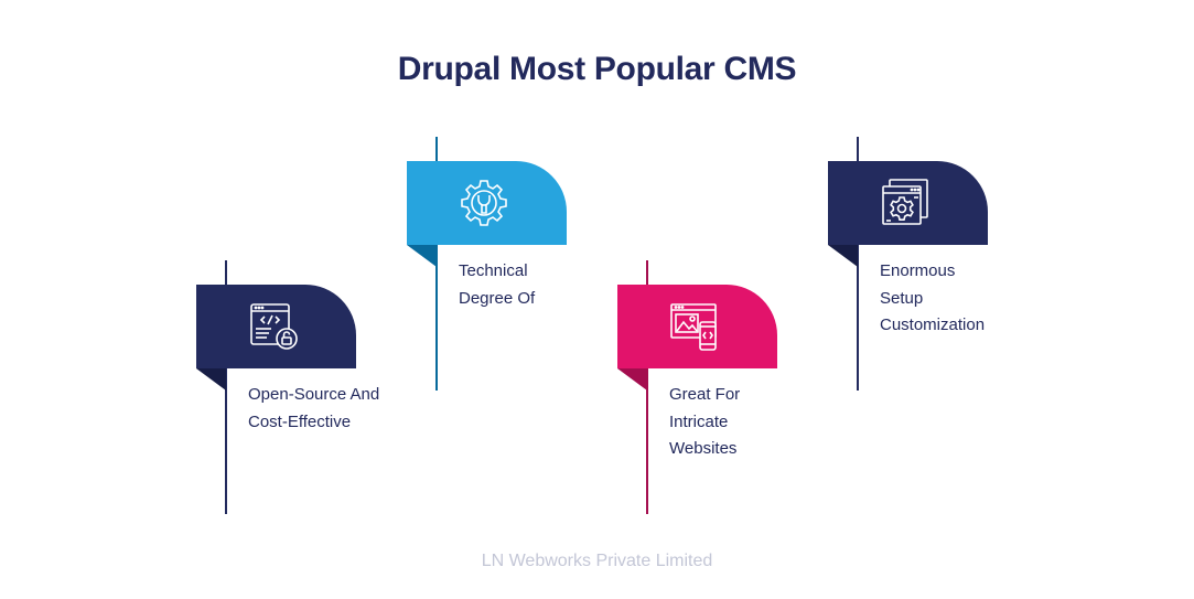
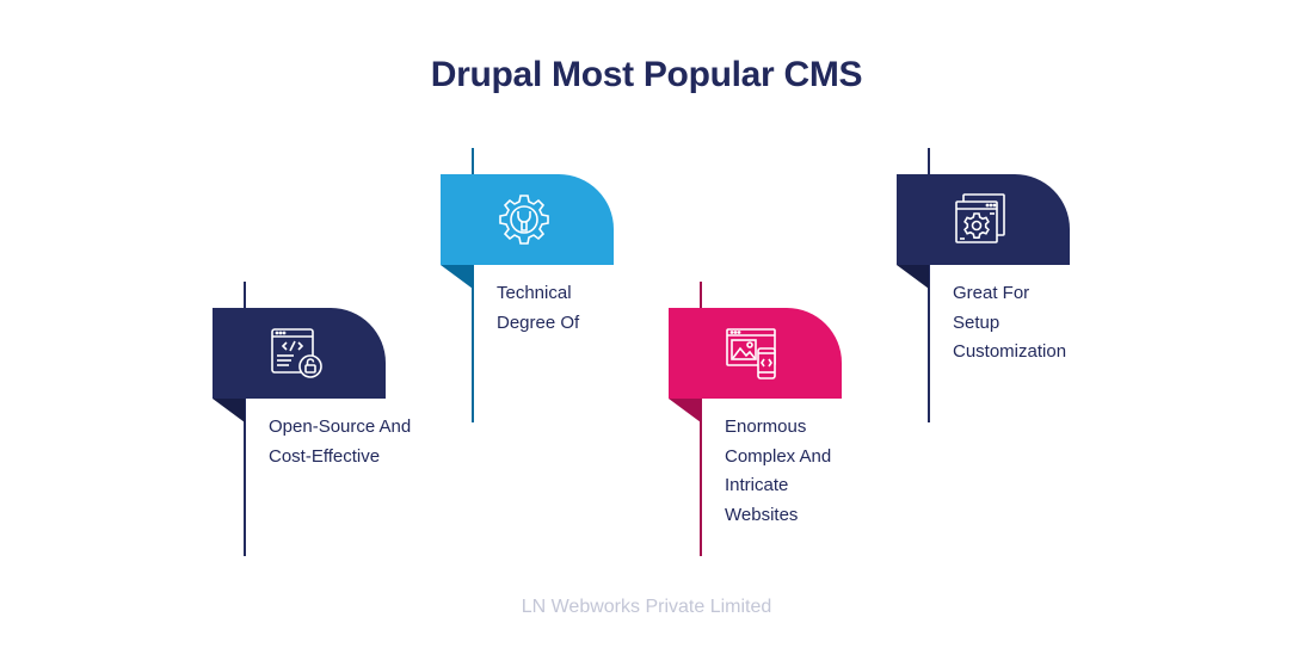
  Drupal Most Popular CMS
  Open-Source And
  Cost-Effective
  Technical
  Degree Of
- Great For
+ Enormous
+ Complex And
  Intricate
  Websites
- Enormous
+ Great For
  Setup
  Customization
  LN Webworks Private Limited
